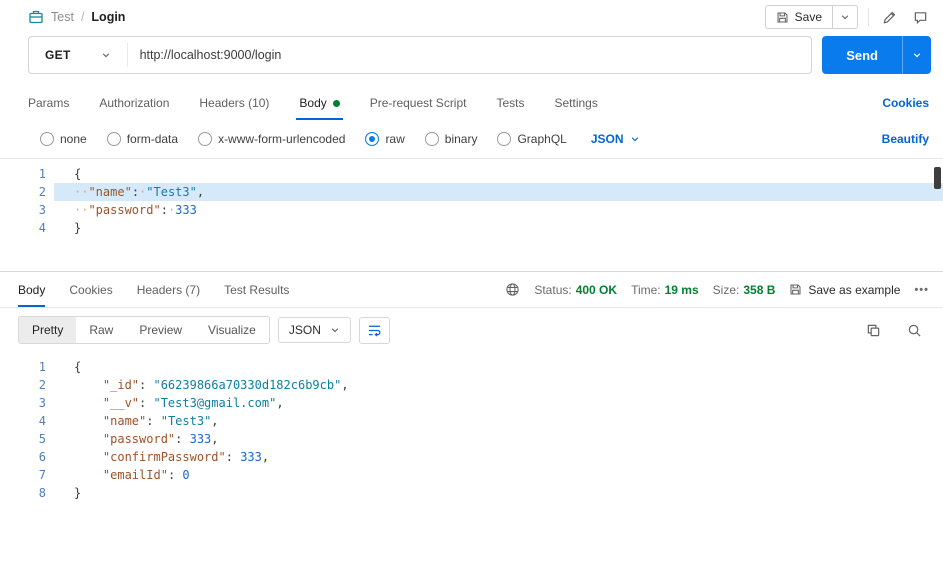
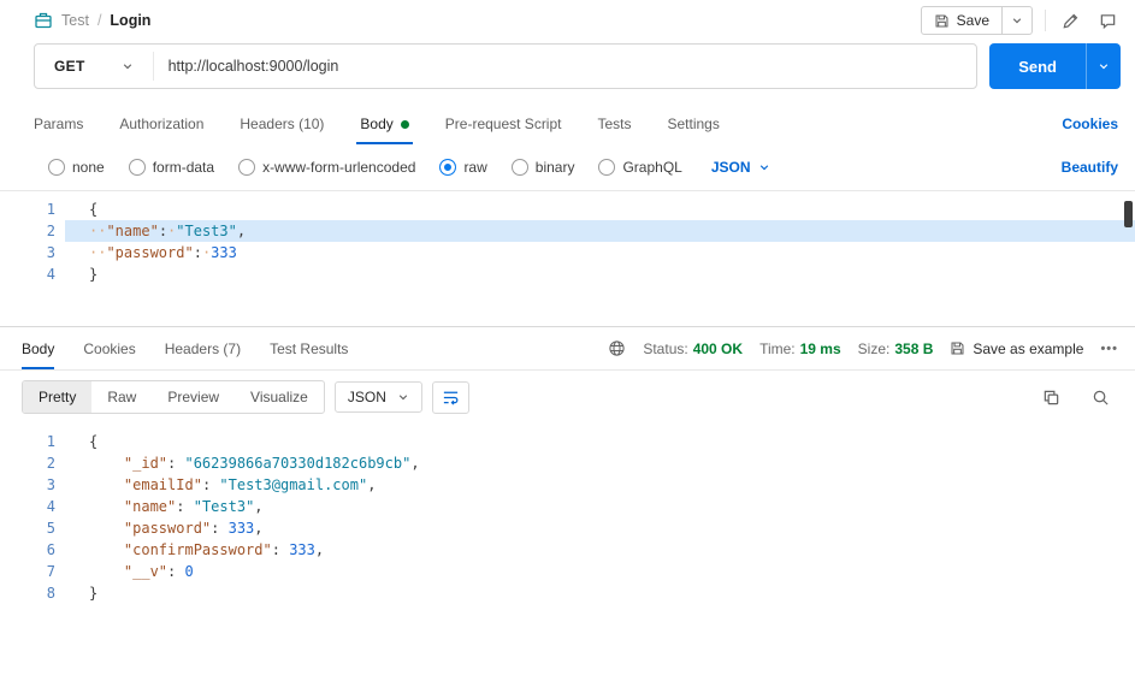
  Test
  /
  Login
  Save
  GET
  http://localhost:9000/login
  Send
  Params
  Authorization
  Headers (10)
  Body
  Pre-request Script
  Tests
  Settings
  Cookies
  none
  form-data
  x-www-form-urlencoded
  raw
  binary
  GraphQL
  JSON
  Beautify
  1
  {
  2
  ··"name":·"Test3",
  3
  ··"password":·333
  4
  }
  Body
  Cookies
  Headers (7)
  Test Results
  Status:
  400 OK
  Time:
  19 ms
  Size:
  358 B
  Save as example
  •••
  Pretty
  Raw
  Preview
  Visualize
  JSON
  1
  {
  2
  "_id": "66239866a70330d182c6b9cb",
  3
- "__v": "Test3@gmail.com",
+ "emailId": "Test3@gmail.com",
  4
  "name": "Test3",
  5
  "password": 333,
  6
  "confirmPassword": 333,
  7
- "emailId": 0
+ "__v": 0
  8
  }
